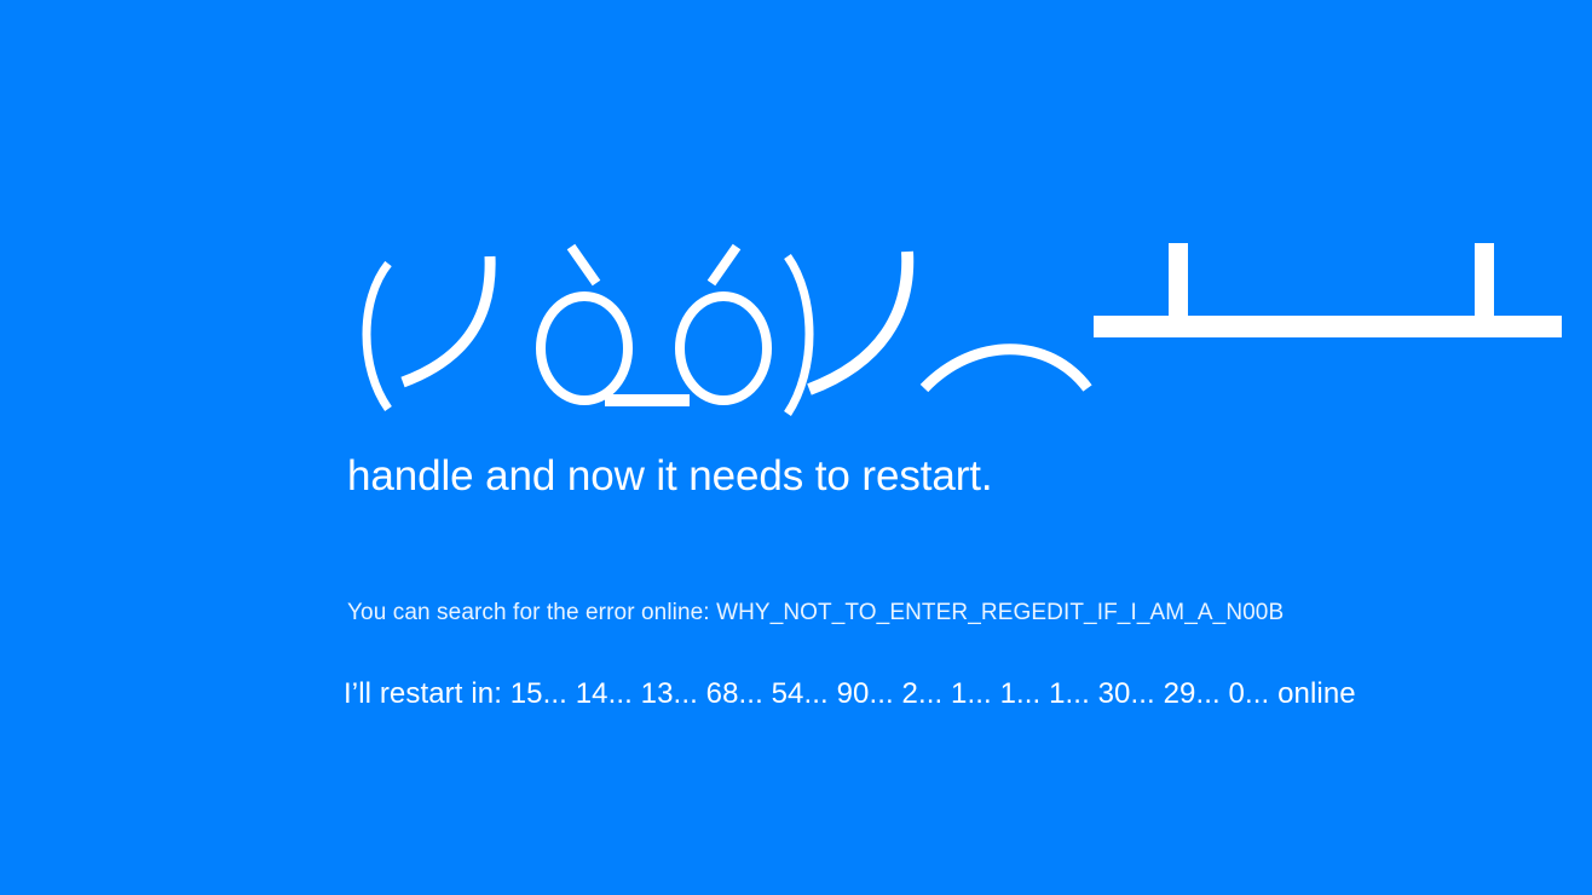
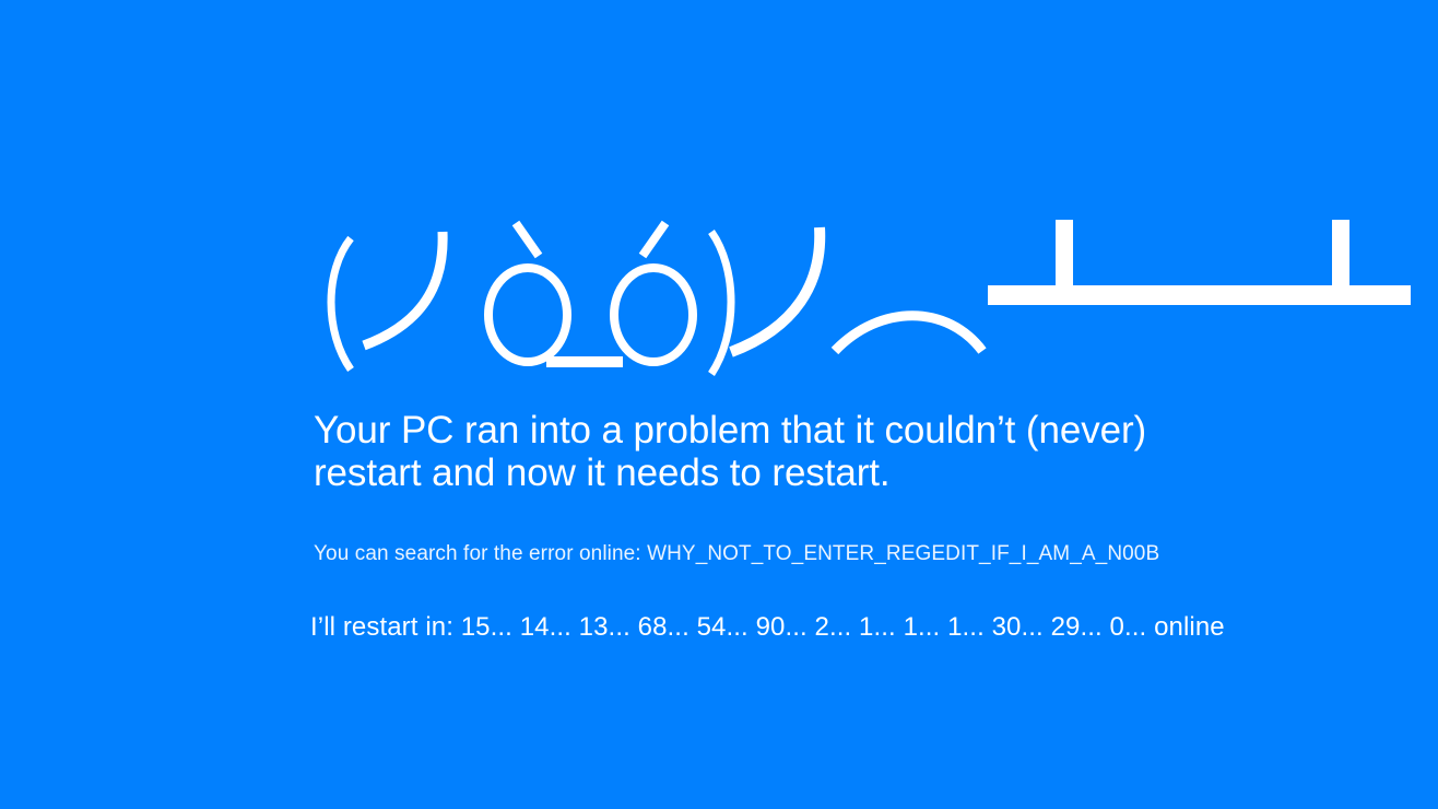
+ Your PC ran into a problem that it couldn’t (never)
- handle and now it needs to restart.
+ restart and now it needs to restart.
  You can search for the error online: WHY_NOT_TO_ENTER_REGEDIT_IF_I_AM_A_N00B
  I’ll restart in: 15... 14... 13... 68... 54... 90... 2... 1... 1... 1... 30... 29... 0... online
